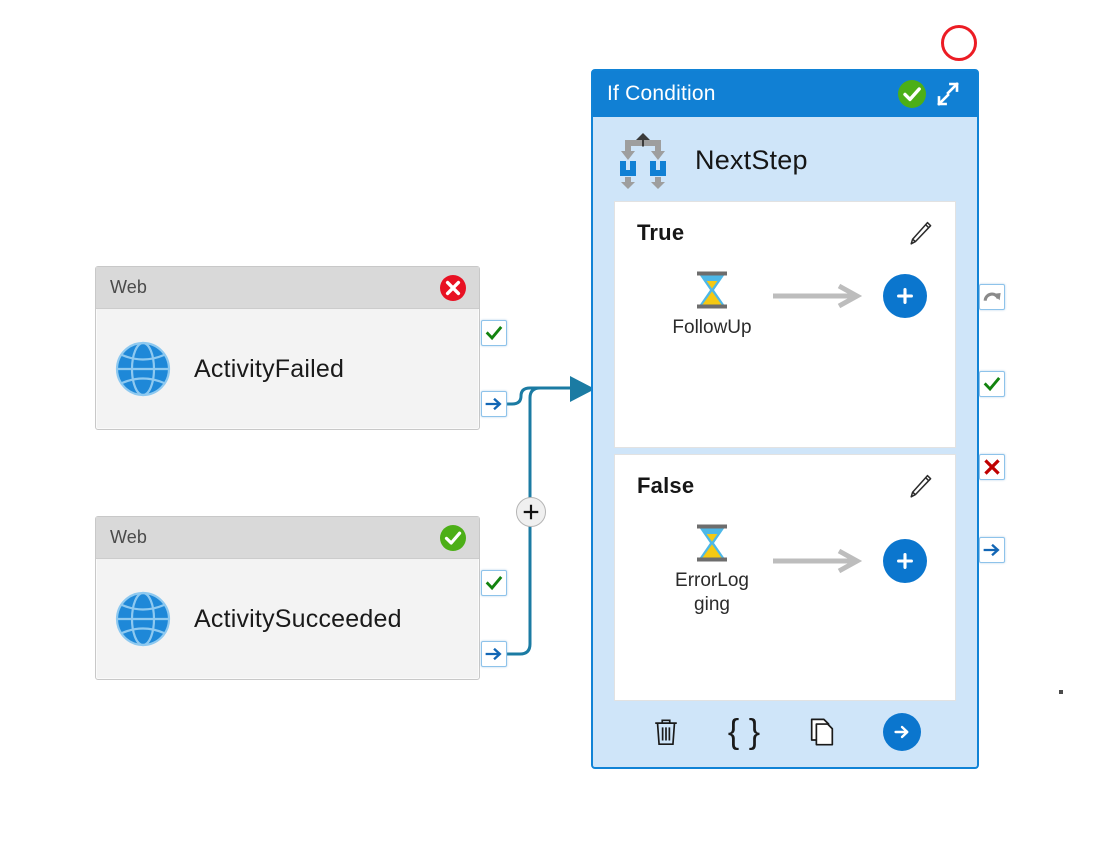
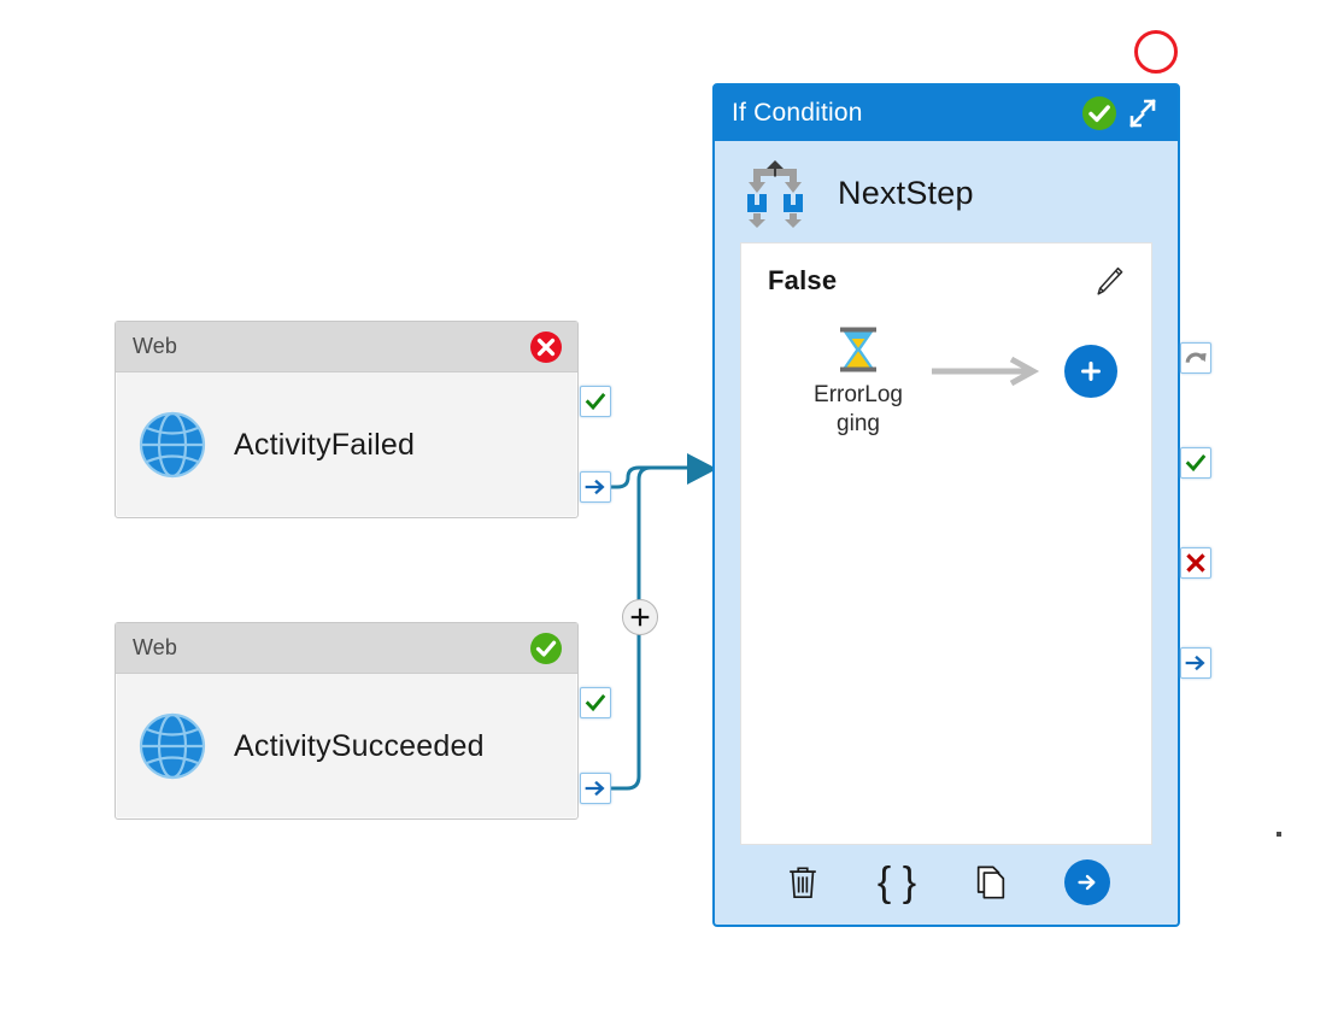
  Web
  ActivityFailed
  Web
  ActivitySucceeded
  If Condition
  NextStep
- True
- FollowUp
  False
  ErrorLogging
  { }
